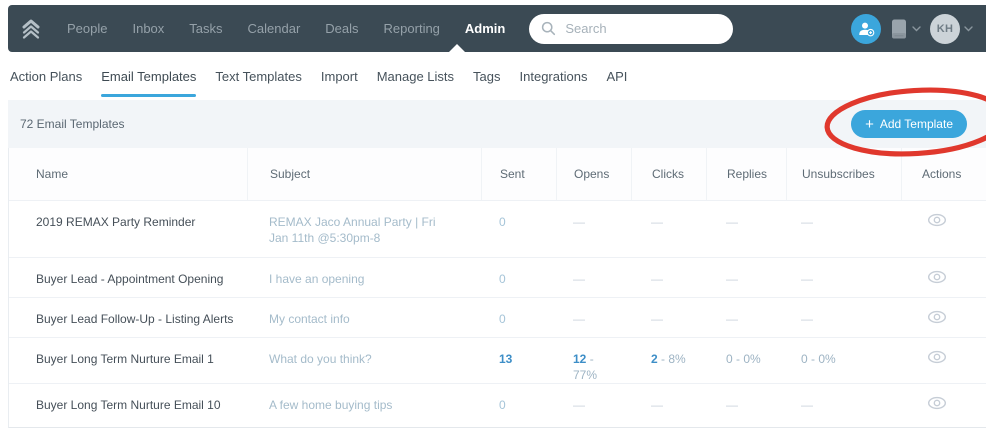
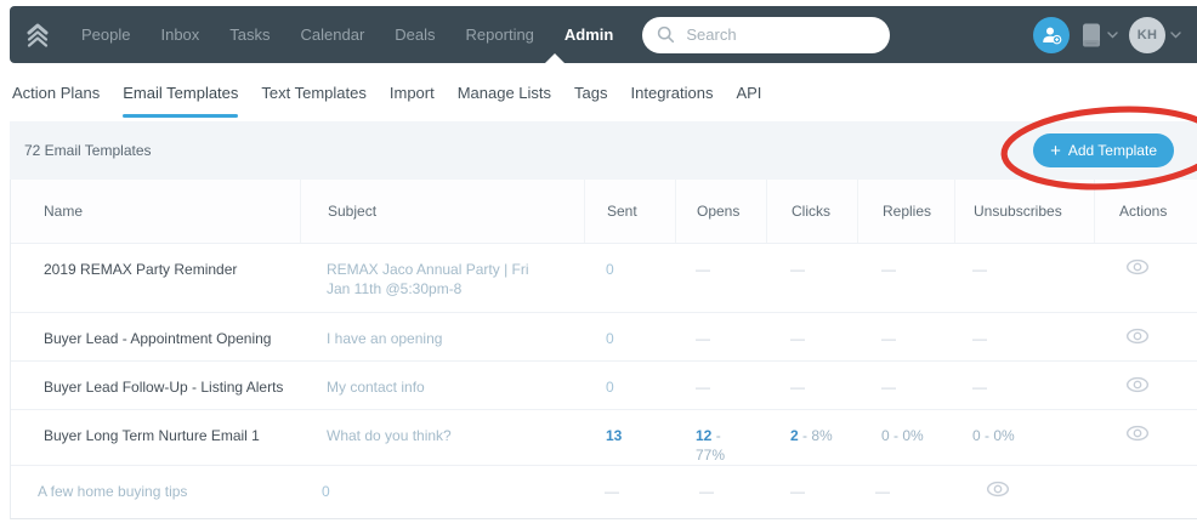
  People
  Inbox
  Tasks
  Calendar
  Deals
  Reporting
  Admin
  Search
  KH
  Action Plans
  Email Templates
  Text Templates
  Import
  Manage Lists
  Tags
  Integrations
  API
  72 Email Templates
  +
  Add Template
  Name
  Subject
  Sent
  Opens
  Clicks
  Replies
  Unsubscribes
  Actions
  2019 REMAX Party Reminder
  REMAX Jaco Annual Party | Fri Jan 11th @5:30pm-8
  0
  —
  —
  —
  —
  Buyer Lead - Appointment Opening
  I have an opening
  0
  —
  —
  —
  —
  Buyer Lead Follow-Up - Listing Alerts
  My contact info
  0
  —
  —
  —
  —
  Buyer Long Term Nurture Email 1
  What do you think?
  13
  12 -
  77%
  2 - 8%
  0 - 0%
  0 - 0%
- Buyer Long Term Nurture Email 10
  A few home buying tips
  0
  —
  —
  —
  —
